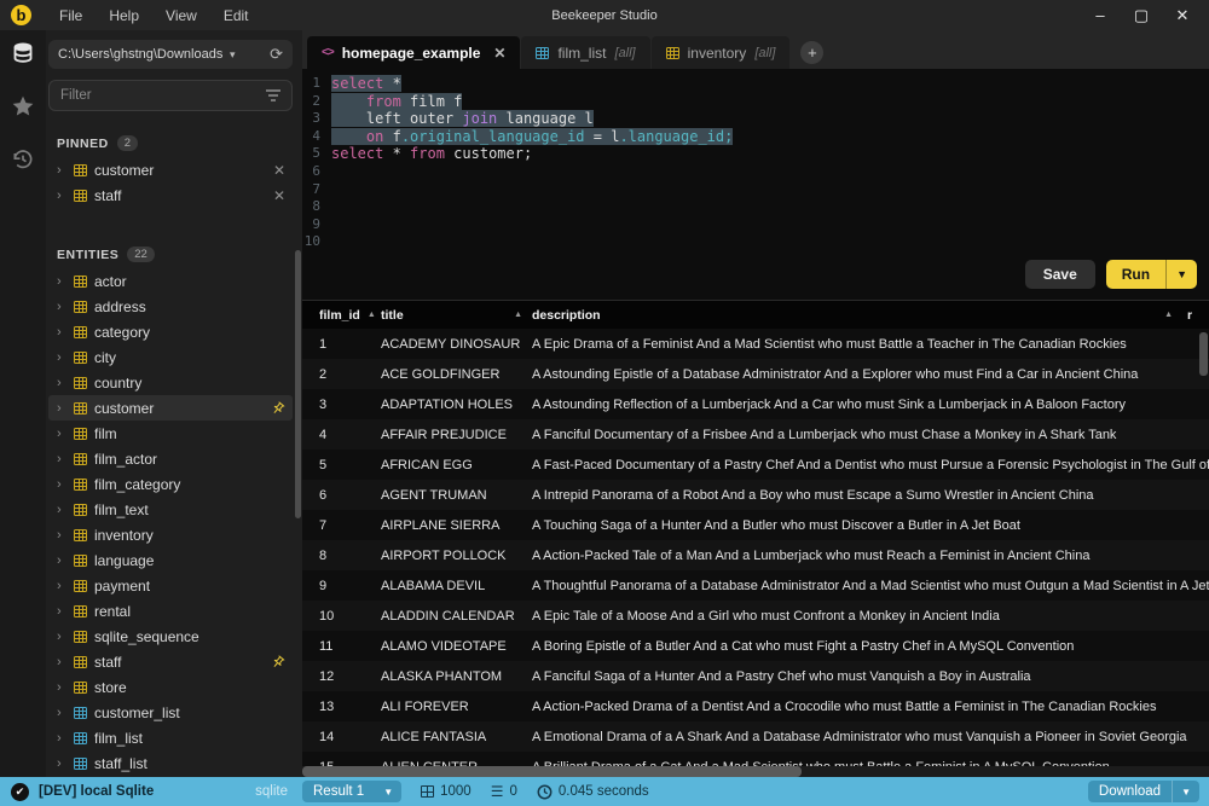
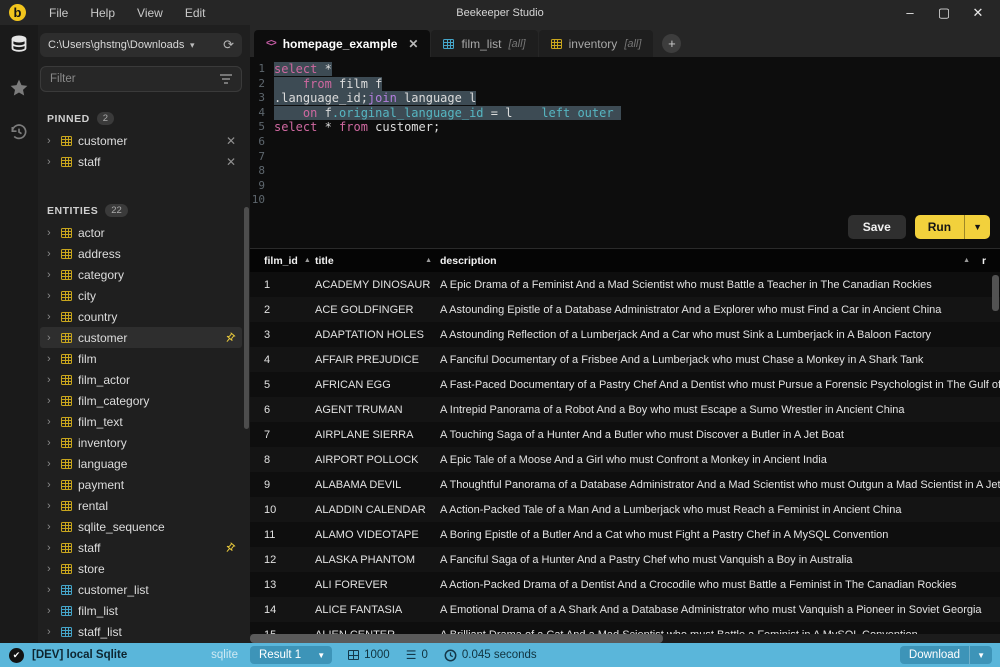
  b
  File
  Help
  View
  Edit
  Beekeeper Studio
  –
  ▢
  ✕
  C:\Users\ghstng\Downloads
  ▾
  ⟳
  Filter
  PINNED
  2
  ›
  customer
  ✕
  ›
  staff
  ✕
  ENTITIES
  22
  ›
  actor
  ›
  address
  ›
  category
  ›
  city
  ›
  country
  ›
  customer
  ›
  film
  ›
  film_actor
  ›
  film_category
  ›
  film_text
  ›
  inventory
  ›
  language
  ›
  payment
  ›
  rental
  ›
  sqlite_sequence
  ›
  staff
  ›
  store
  ›
  customer_list
  ›
  film_list
  ›
  staff_list
  <>
  homepage_example
  ✕
  film_list
  [all]
  inventory
  [all]
  +
  1
  select *
  2
  from film f
  3
- left outer join language l
+ .language_id;join language l
  4
- on f.original_language_id = l.language_id;
+ on f.original_language_id = l left outer
  5
  select * from customer;
  6
  7
  8
  9
  10
  Save
  Run
  ▼
  film_id
  title
  description
  r
  1
  ACADEMY DINOSAUR
  A Epic Drama of a Feminist And a Mad Scientist who must Battle a Teacher in The Canadian Rockies
  2
  ACE GOLDFINGER
  A Astounding Epistle of a Database Administrator And a Explorer who must Find a Car in Ancient China
  3
  ADAPTATION HOLES
  A Astounding Reflection of a Lumberjack And a Car who must Sink a Lumberjack in A Baloon Factory
  4
  AFFAIR PREJUDICE
  A Fanciful Documentary of a Frisbee And a Lumberjack who must Chase a Monkey in A Shark Tank
  5
  AFRICAN EGG
  A Fast-Paced Documentary of a Pastry Chef And a Dentist who must Pursue a Forensic Psychologist in The Gulf o
  6
  AGENT TRUMAN
  A Intrepid Panorama of a Robot And a Boy who must Escape a Sumo Wrestler in Ancient China
  7
  AIRPLANE SIERRA
  A Touching Saga of a Hunter And a Butler who must Discover a Butler in A Jet Boat
  8
  AIRPORT POLLOCK
- A Action-Packed Tale of a Man And a Lumberjack who must Reach a Feminist in Ancient China
+ A Epic Tale of a Moose And a Girl who must Confront a Monkey in Ancient India
  9
  ALABAMA DEVIL
  A Thoughtful Panorama of a Database Administrator And a Mad Scientist who must Outgun a Mad Scientist in A Jet
  10
  ALADDIN CALENDAR
- A Epic Tale of a Moose And a Girl who must Confront a Monkey in Ancient India
+ A Action-Packed Tale of a Man And a Lumberjack who must Reach a Feminist in Ancient China
  11
  ALAMO VIDEOTAPE
  A Boring Epistle of a Butler And a Cat who must Fight a Pastry Chef in A MySQL Convention
  12
  ALASKA PHANTOM
  A Fanciful Saga of a Hunter And a Pastry Chef who must Vanquish a Boy in Australia
  13
  ALI FOREVER
  A Action-Packed Drama of a Dentist And a Crocodile who must Battle a Feminist in The Canadian Rockies
  14
  ALICE FANTASIA
  A Emotional Drama of a A Shark And a Database Administrator who must Vanquish a Pioneer in Soviet Georgia
  ✔
  [DEV] local Sqlite
  sqlite
  Result 1
  ▼
  1000
  ☰
  0
  0.045 seconds
  Download
  ▼
